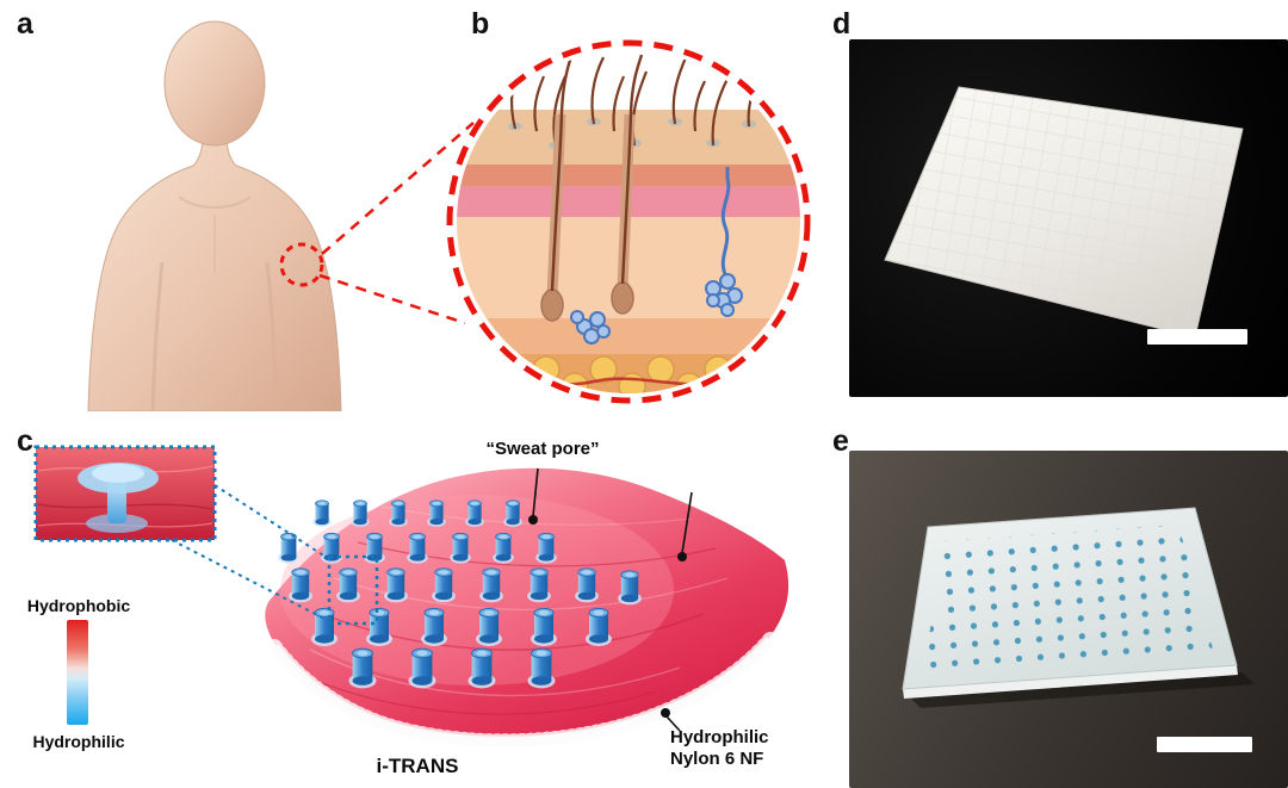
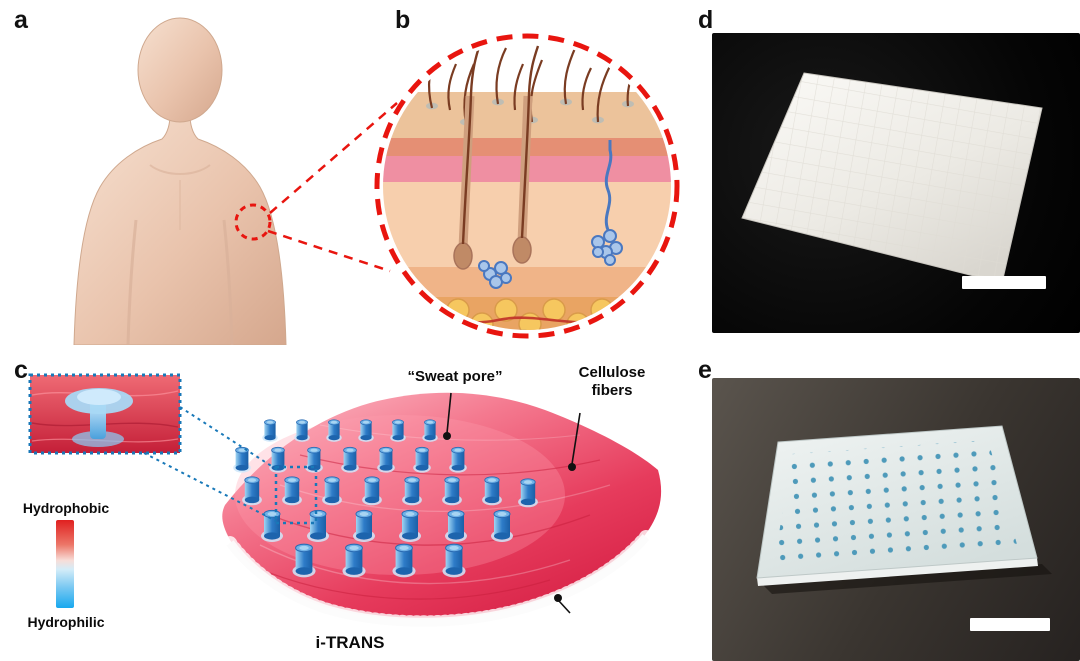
  a
  b
  d
  c
  e
  “Sweat pore”
+ Cellulose fibers
  Hydrophobic
  Hydrophilic
  i-TRANS
- Hydrophilic Nylon 6 NF
